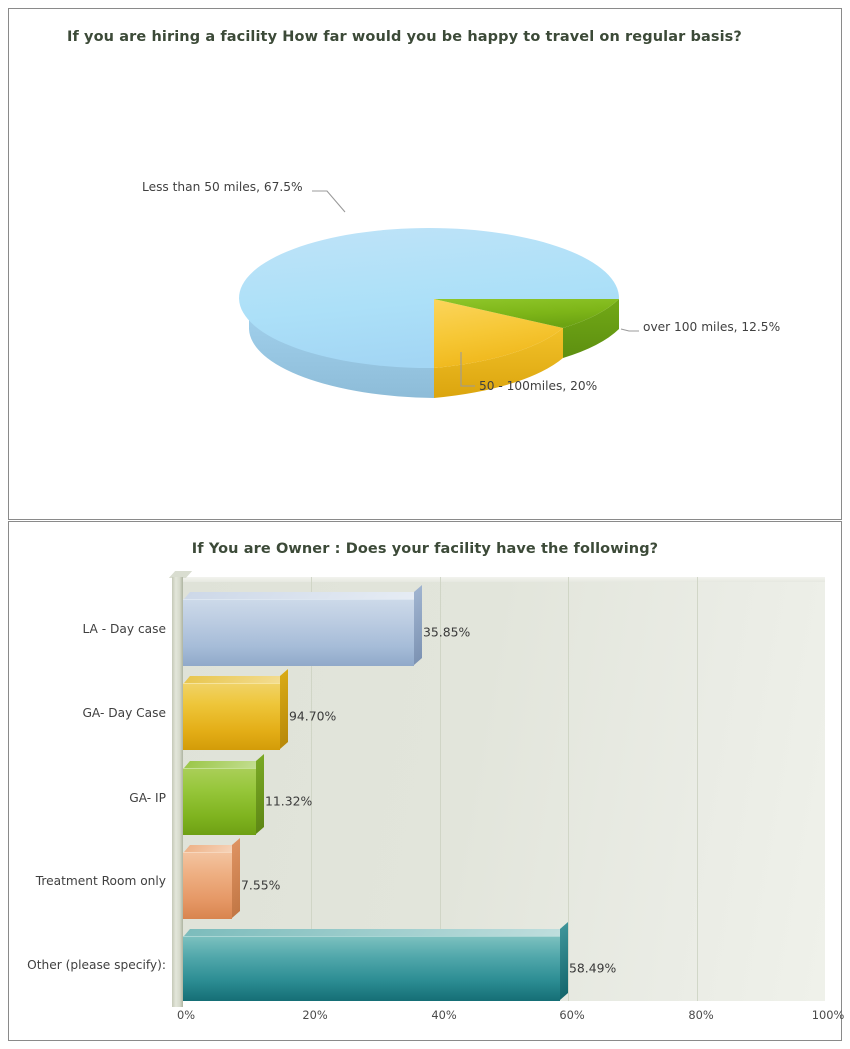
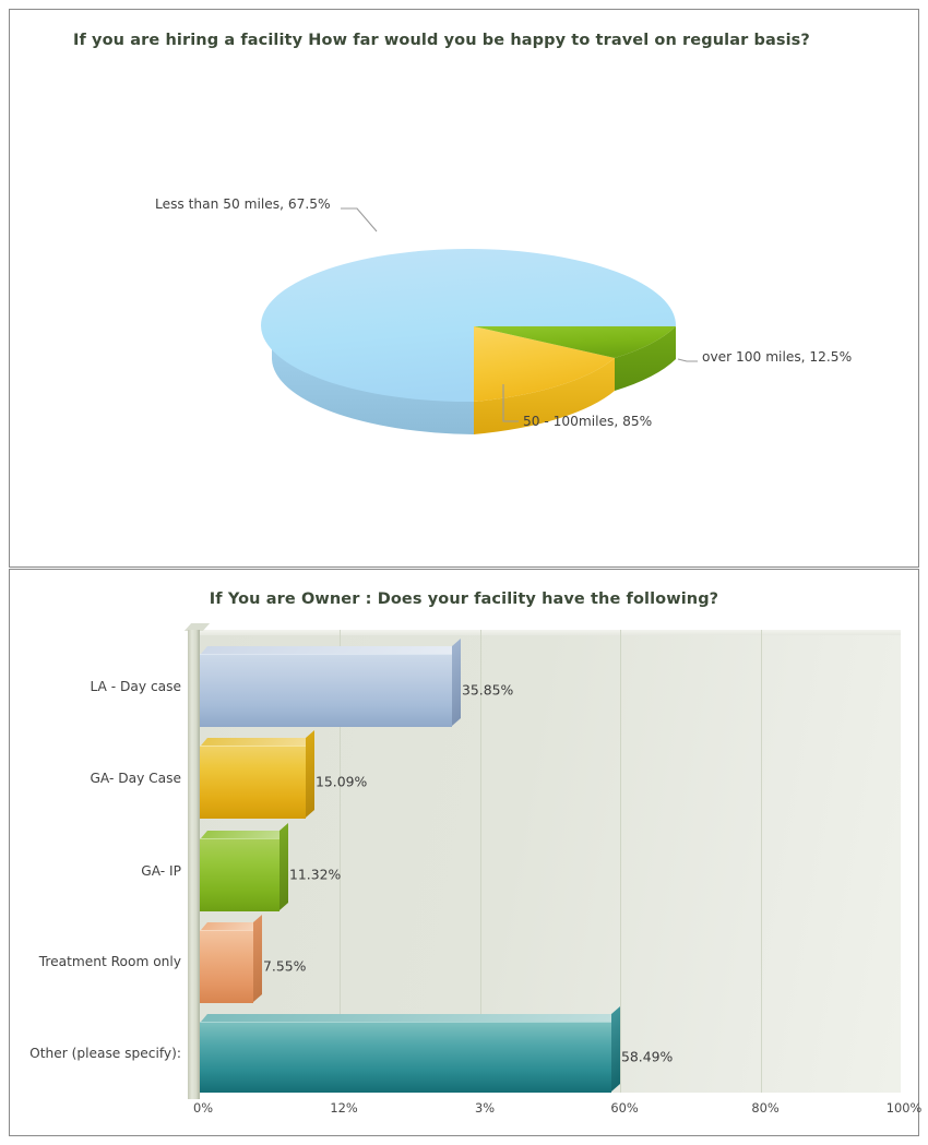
  If you are hiring a facility How far would you be happy to travel on regular basis?
  Less than 50 miles, 67.5%
  over 100 miles, 12.5%
- 50 - 100miles, 20%
+ 50 - 100miles, 85%
  If You are Owner : Does your facility have the following?
  35.85%
- 94.70%
+ 15.09%
  11.32%
  7.55%
  58.49%
  LA - Day case
  GA- Day Case
  GA- IP
  Treatment Room only
  Other (please specify):
  0%
- 20%
+ 12%
- 40%
+ 3%
  60%
  80%
  100%
